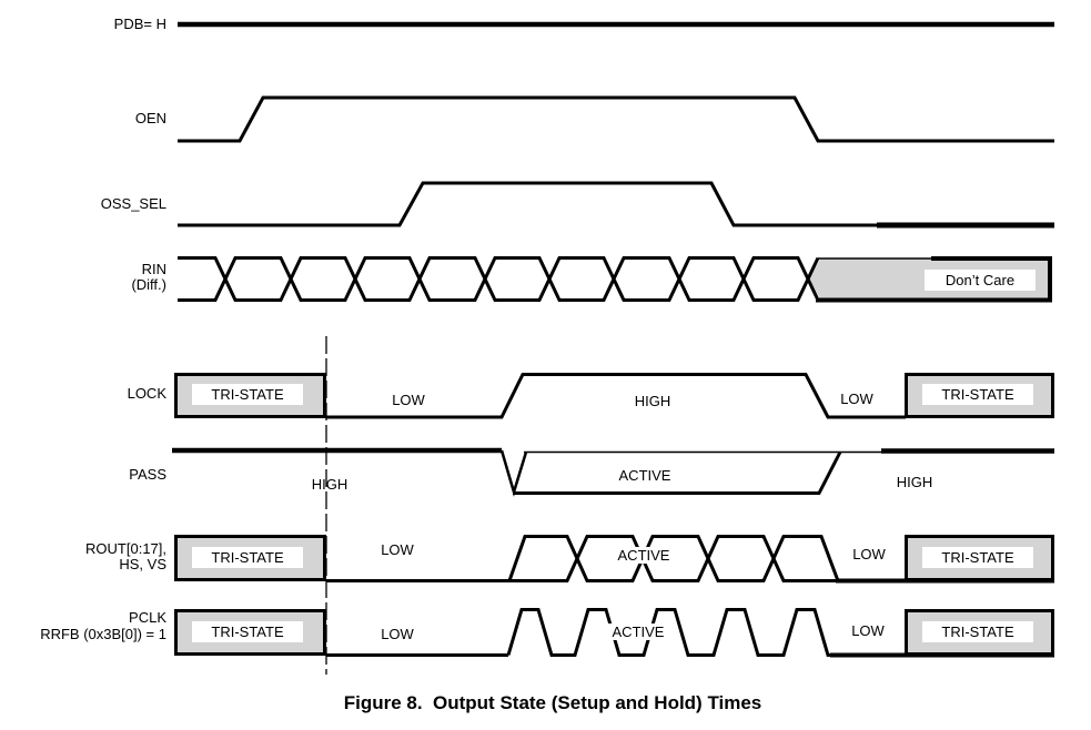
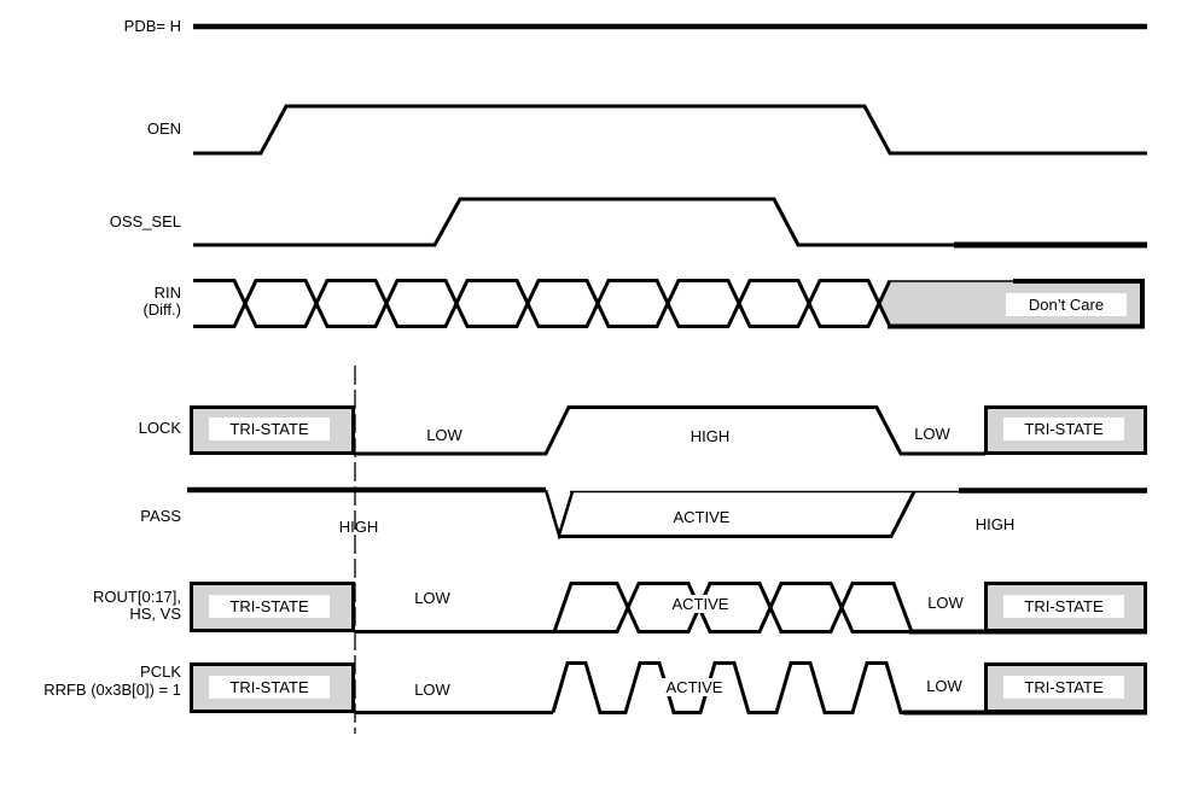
  PDB= H
  OEN
  OSS_SEL
  RIN
  (Diff.)
  LOCK
  PASS
  ROUT[0:17],
  HS, VS
  PCLK
  RRFB (0x3B[0]) = 1
  Don’t Care
  TRI-STATE
  LOW
  HIGH
  LOW
  TRI-STATE
  HIGH
  ACTIVE
  HIGH
  TRI-STATE
  LOW
  ACTIVE
  LOW
  TRI-STATE
  TRI-STATE
  LOW
  ACTIVE
  LOW
  TRI-STATE
- Figure 8. Output State (Setup and Hold) Times
